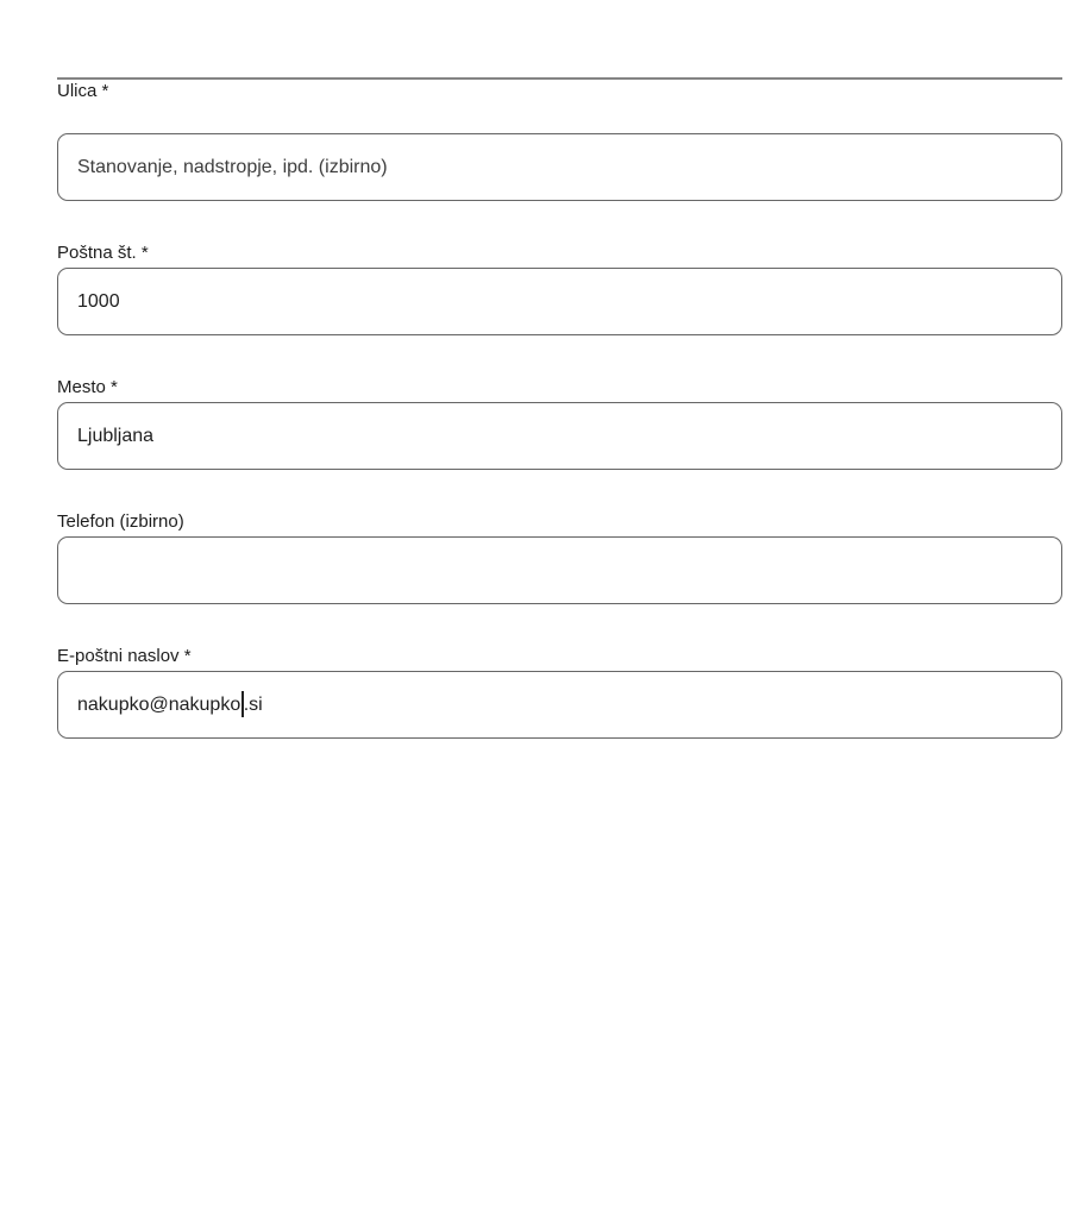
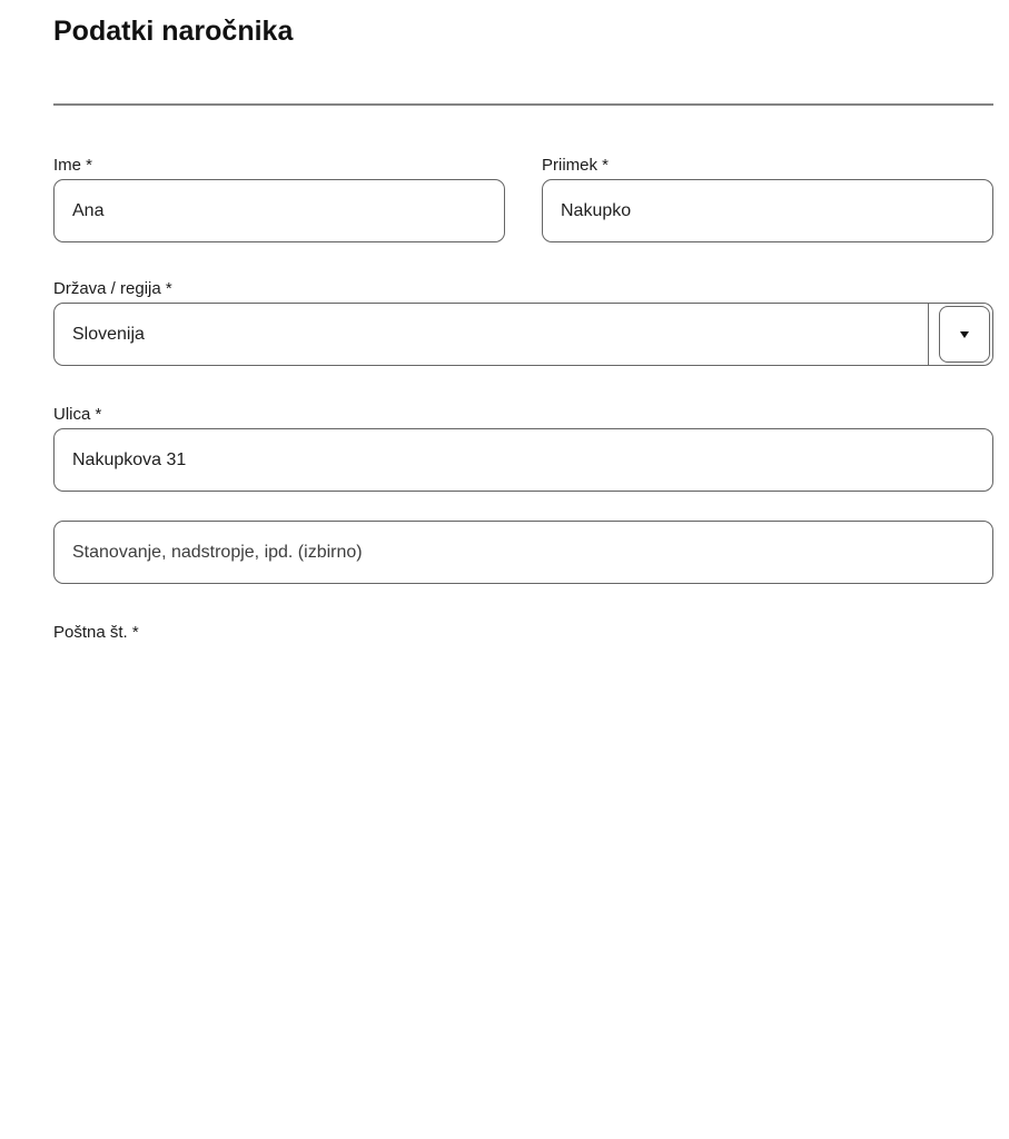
+ Podatki naročnika
+ Ime *
+ Ana
+ Priimek *
+ Nakupko
+ Država / regija *
+ Slovenija
  Ulica *
+ Nakupkova 31
  Stanovanje, nadstropje, ipd. (izbirno)
  Poštna št. *
- 1000
- Mesto *
- Ljubljana
- Telefon (izbirno)
- E-poštni naslov *
- nakupko@nakupko
- .si
